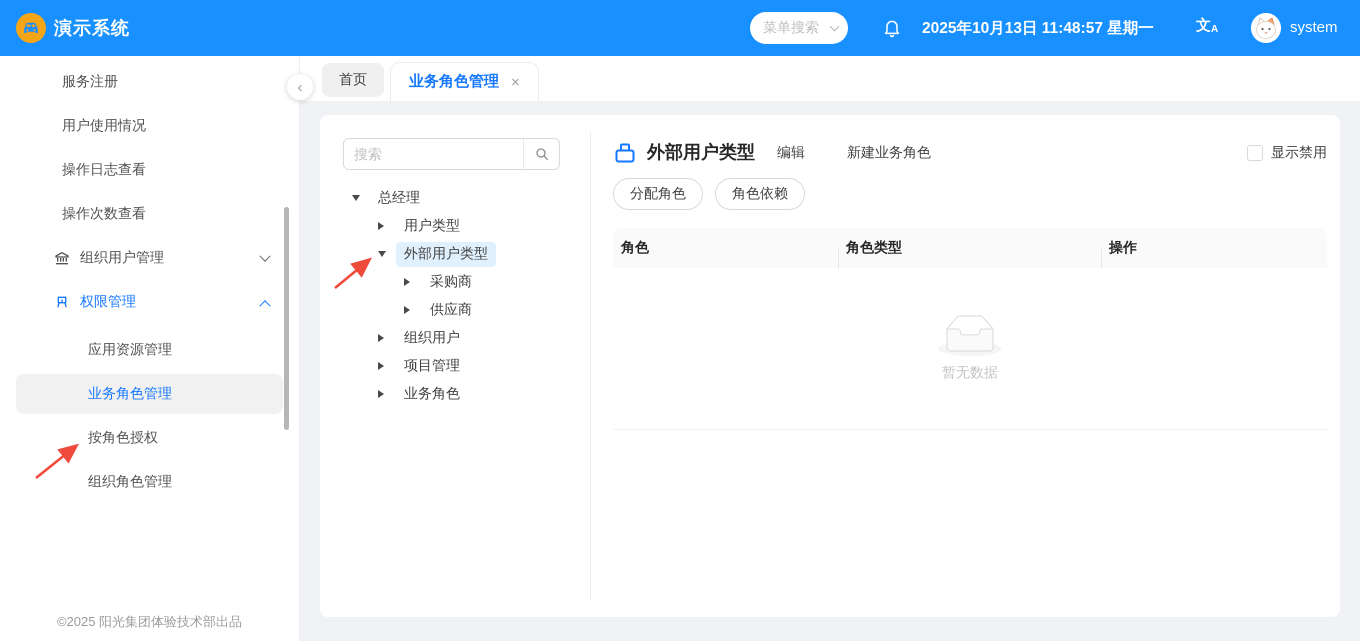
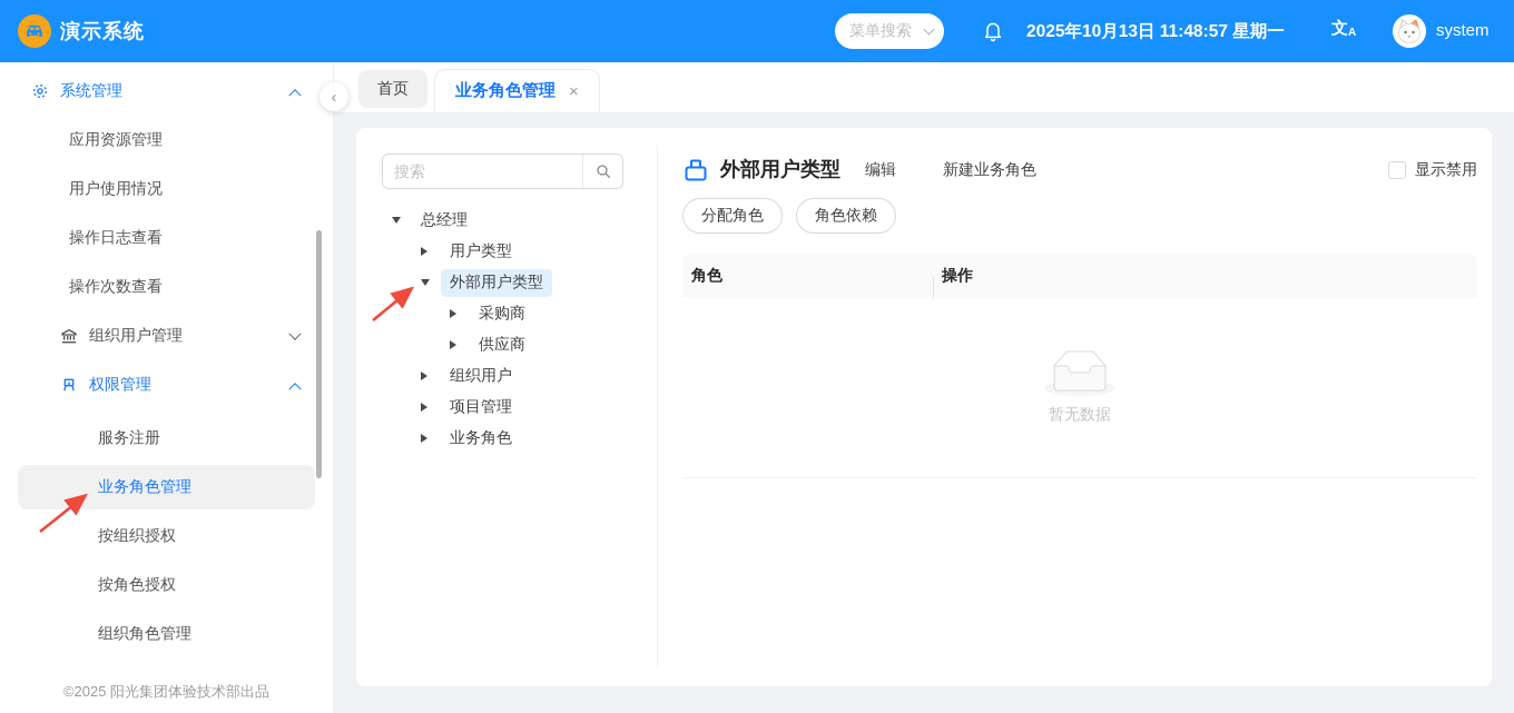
  演示系统
  菜单搜索
  2025年10月13日 11:48:57 星期一
  文A
  system
+ 系统管理
- 服务注册
+ 应用资源管理
  用户使用情况
  操作日志查看
  操作次数查看
  组织用户管理
  权限管理
- 应用资源管理
+ 服务注册
  业务角色管理
+ 按组织授权
  按角色授权
  组织角色管理
  ©2025 阳光集团体验技术部出品
  ‹
  首页
  业务角色管理
  ×
  搜索
  总经理
  用户类型
  外部用户类型
  采购商
  供应商
  组织用户
  项目管理
  业务角色
  外部用户类型
  编辑
  新建业务角色
  显示禁用
  分配角色
  角色依赖
  角色
- 角色类型
  操作
  暂无数据
